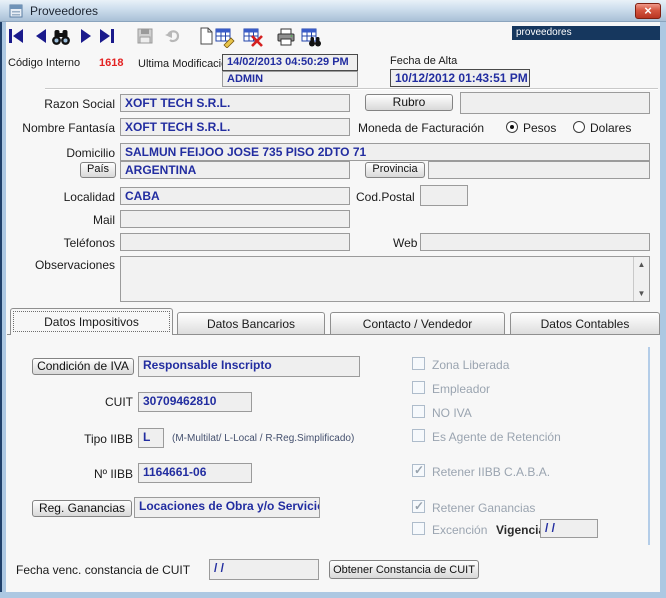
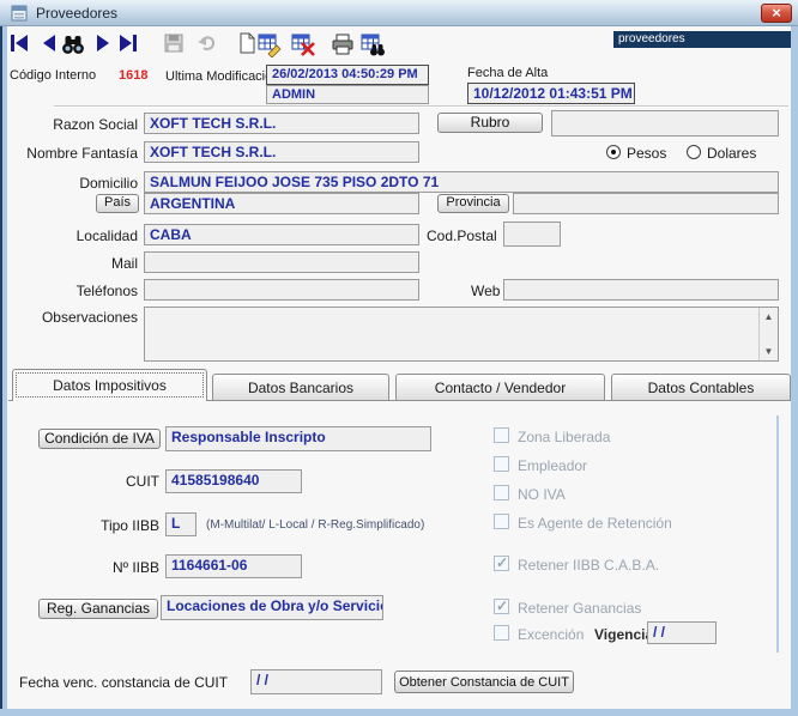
  Proveedores
  ×
  proveedores
  Código Interno
  1618
  Ultima Modificaci
- 14/02/2013 04:50:29 PM
+ 26/02/2013 04:50:29 PM
  ADMIN
  Fecha de Alta
  10/12/2012 01:43:51 PM
  Razon Social
  XOFT TECH S.R.L.
  Rubro
  Nombre Fantasía
  XOFT TECH S.R.L.
- Moneda de Facturación
  Pesos
  Dolares
  Domicilio
  SALMUN FEIJOO JOSE 735 PISO 2DTO 71
  País
  ARGENTINA
  Provincia
  Localidad
  CABA
  Cod.Postal
  Mail
  Teléfonos
  Web
  Observaciones
  ▲
  ▼
  Datos Impositivos
  Datos Bancarios
  Contacto / Vendedor
  Datos Contables
  Condición de IVA
  Responsable Inscripto
  CUIT
- 30709462810
+ 41585198640
  Tipo IIBB
  L
  (M-Multilat/ L-Local / R-Reg.Simplificado)
  Nº IIBB
  1164661-06
  Reg. Ganancias
  Locaciones de Obra y/o Servici
  Zona Liberada
  Empleador
  NO IVA
  Es Agente de Retención
  Retener IIBB C.A.B.A.
  Retener Ganancias
  Excención
  Vigenci
  / /
  Fecha venc. constancia de CUIT
  / /
  Obtener Constancia de CUIT
